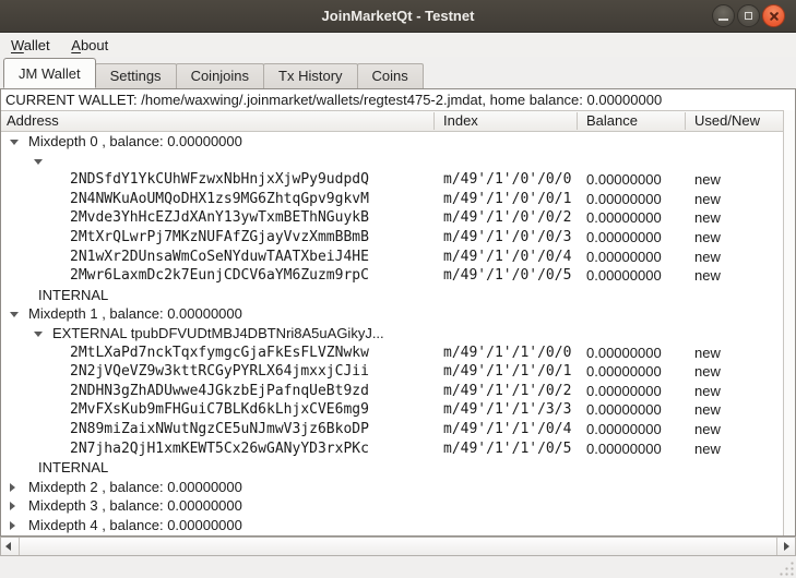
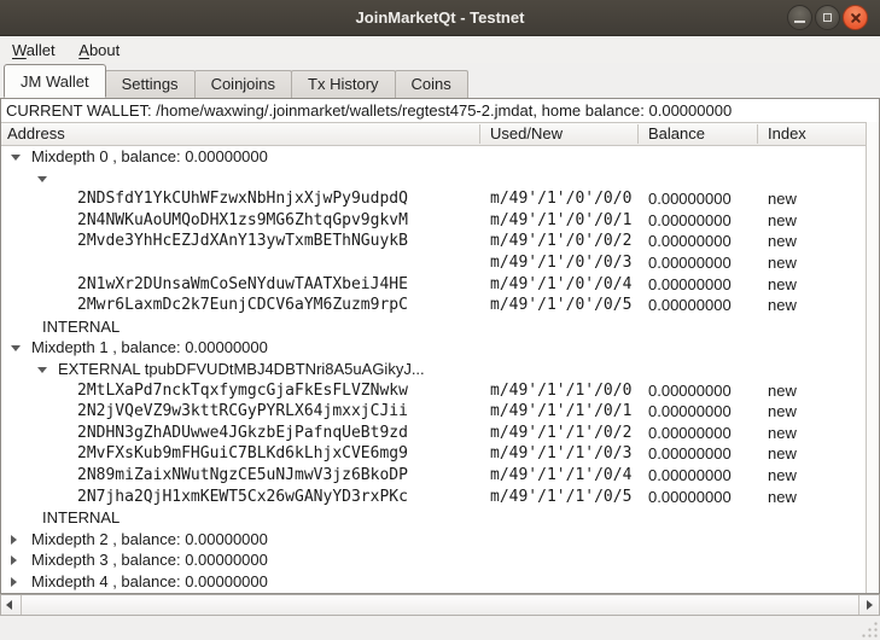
  JoinMarketQt - Testnet
  Wallet About
  JM Wallet
  Settings
  Coinjoins
  Tx History
  Coins
  CURRENT WALLET: /home/waxwing/.joinmarket/wallets/regtest475-2.jmdat, home balance: 0.00000000
  Address
- Index
+ Used/New
  Balance
- Used/New
+ Index
  Mixdepth 0 , balance: 0.00000000
  2NDSfdY1YkCUhWFzwxNbHnjxXjwPy9udpdQ
  m/49'/1'/0'/0/0
  0.00000000
  new
  2N4NWKuAoUMQoDHX1zs9MG6ZhtqGpv9gkvM
  m/49'/1'/0'/0/1
  0.00000000
  new
  2Mvde3YhHcEZJdXAnY13ywTxmBEThNGuykB
  m/49'/1'/0'/0/2
  0.00000000
  new
- 2MtXrQLwrPj7MKzNUFAfZGjayVvzXmmBBmB
  m/49'/1'/0'/0/3
  0.00000000
  new
  2N1wXr2DUnsaWmCoSeNYduwTAATXbeiJ4HE
  m/49'/1'/0'/0/4
  0.00000000
  new
  2Mwr6LaxmDc2k7EunjCDCV6aYM6Zuzm9rpC
  m/49'/1'/0'/0/5
  0.00000000
  new
  INTERNAL
  Mixdepth 1 , balance: 0.00000000
  EXTERNAL tpubDFVUDtMBJ4DBTNri8A5uAGikyJ...
  2MtLXaPd7nckTqxfymgcGjaFkEsFLVZNwkw
  m/49'/1'/1'/0/0
  0.00000000
  new
  2N2jVQeVZ9w3kttRCGyPYRLX64jmxxjCJii
  m/49'/1'/1'/0/1
  0.00000000
  new
  2NDHN3gZhADUwwe4JGkzbEjPafnqUeBt9zd
  m/49'/1'/1'/0/2
  0.00000000
  new
  2MvFXsKub9mFHGuiC7BLKd6kLhjxCVE6mg9
- m/49'/1'/1'/3/3
+ m/49'/1'/1'/0/3
  0.00000000
  new
  2N89miZaixNWutNgzCE5uNJmwV3jz6BkoDP
  m/49'/1'/1'/0/4
  0.00000000
  new
  2N7jha2QjH1xmKEWT5Cx26wGANyYD3rxPKc
  m/49'/1'/1'/0/5
  0.00000000
  new
  INTERNAL
  Mixdepth 2 , balance: 0.00000000
  Mixdepth 3 , balance: 0.00000000
  Mixdepth 4 , balance: 0.00000000
